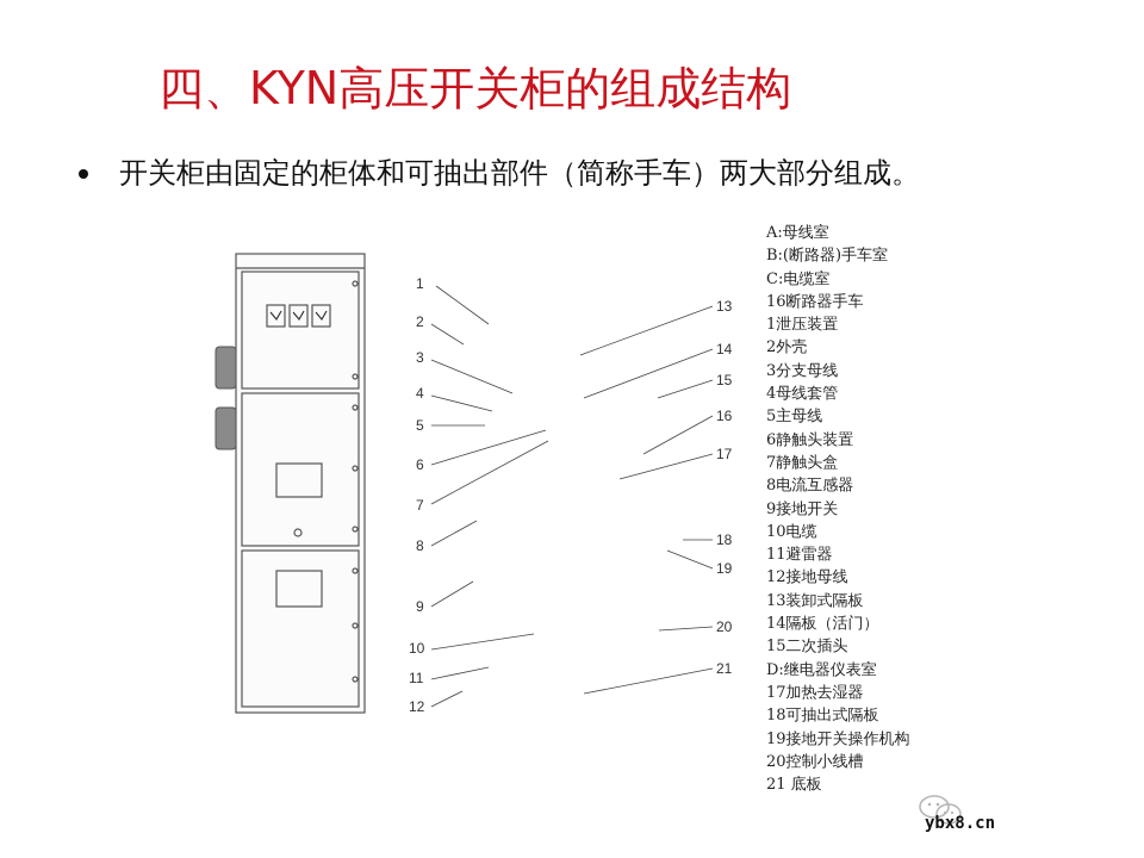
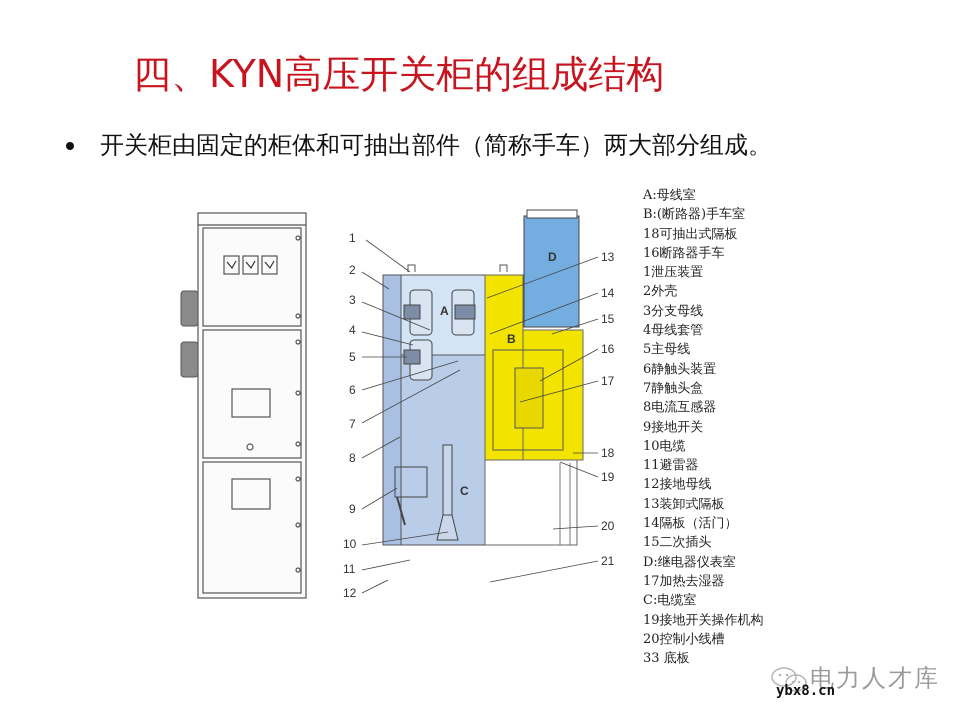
  四、KYN高压开关柜的组成结构
  开关柜由固定的柜体和可抽出部件（简称手车）两大部分组成。
+ A
+ B
+ C
+ D
  1
  2
  3
  4
  5
  6
  7
  8
  9
  10
  11
  12
  13
  14
  15
  16
  17
  18
  19
  20
  21
  A:母线室
  B:(断路器)手车室
- C:电缆室
+ 18可抽出式隔板
  16断路器手车
  1泄压装置
  2外壳
  3分支母线
  4母线套管
  5主母线
  6静触头装置
  7静触头盒
  8电流互感器
  9接地开关
  10电缆
  11避雷器
  12接地母线
  13装卸式隔板
  14隔板（活门）
  15二次插头
  D:继电器仪表室
  17加热去湿器
- 18可抽出式隔板
+ C:电缆室
  19接地开关操作机构
  20控制小线槽
- 21 底板
+ 33 底板
+ 电力人才库
  ybx8.cn
